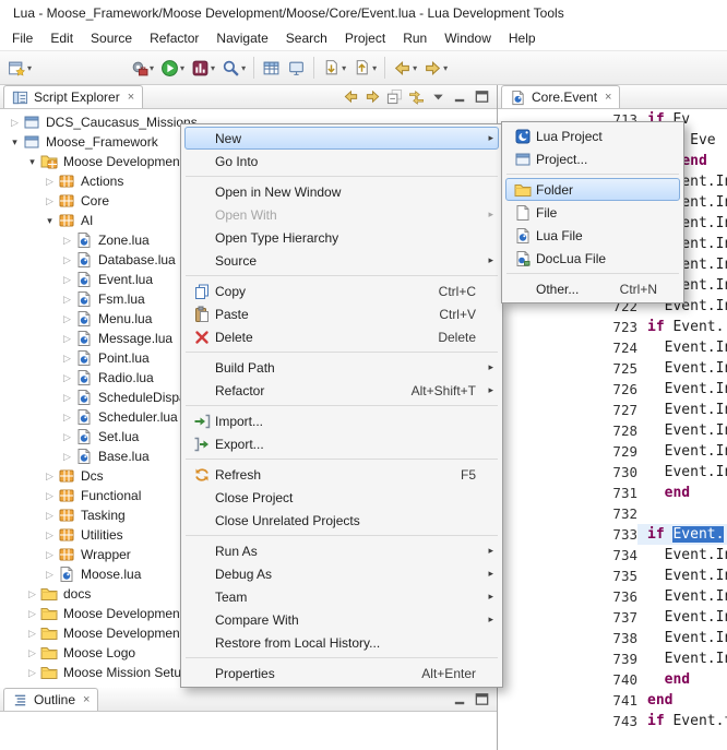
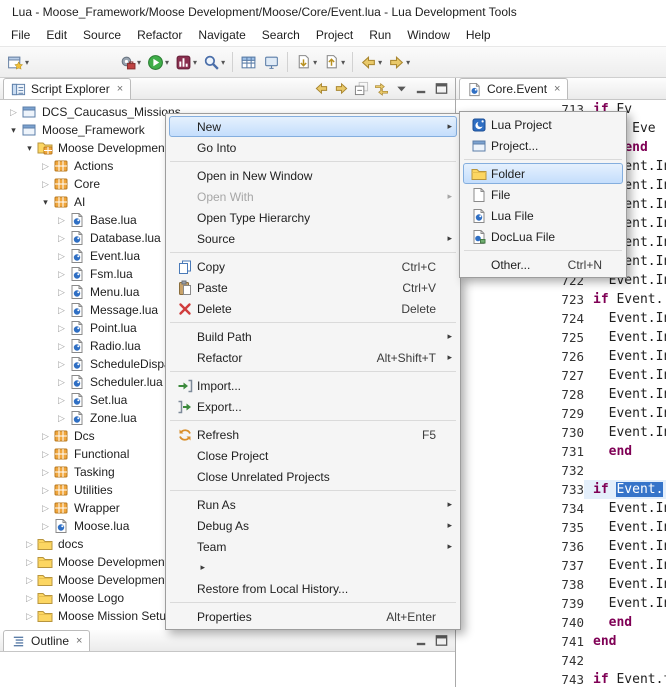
  Lua - Moose_Framework/Moose Development/Moose/Core/Event.lua - Lua Development Tools
  File
  Edit
  Source
  Refactor
  Navigate
  Search
  Project
  Run
  Window
  Help
  ▾
  ▾
  ▾
  ▾
  ▾
  ▾
  ▾
  ▾
  ▾
  Script Explorer
  ×
  ▷
  DCS_Caucasus_Missions
  ▾
  Moose_Framework
  ▾
  Moose Developmen
  ▷
  Actions
  ▷
  Core
  ▾
  AI
  ▷
- Zone.lua
+ Base.lua
  ▷
  Database.lua
  ▷
  Event.lua
  ▷
  Fsm.lua
  ▷
  Menu.lua
  ▷
  Message.lua
  ▷
  Point.lua
  ▷
  Radio.lua
  ▷
  ▷
  Scheduler.lua
  ▷
  Set.lua
  ▷
- Base.lua
+ Zone.lua
  ▷
  Dcs
  ▷
  Functional
  ▷
  Tasking
  ▷
  Utilities
  ▷
  Wrapper
  ▷
  Moose.lua
  ▷
  docs
  ▷
  Moose Developmen
  ▷
  Moose Developmen
  ▷
  Moose Logo
  ▷
  Moose Mission Setu
  Outline
  ×
  Core.Event
  ×
  713
  if Ev
  Eve
  end
  722
  Event.I
  723
  if Event.
  724
  Event.I
  725
  Event.I
  726
  Event.I
  727
  Event.I
  728
  Event.I
  729
  Event.I
  730
  Event.I
  731
  end
  732
  733
  if Event.
  734
  Event.I
  735
  Event.I
  736
  Event.I
  737
  Event.I
  738
  Event.I
  739
  Event.I
  740
  end
  741
  end
+ 742
  743
  if Event.
  New
  ▸
  Go Into
  Open in New Window
  Open With
  ▸
  Open Type Hierarchy
  Source
  ▸
  Copy
  Ctrl+C
  Paste
  Ctrl+V
  Delete
  Delete
  Build Path
  ▸
  Refactor
  Alt+Shift+T
  ▸
  Import...
  Export...
  Refresh
  F5
  Close Project
  Close Unrelated Projects
  Run As
  ▸
  Debug As
  ▸
  Team
  ▸
- Compare With
  ▸
  Restore from Local History...
  Properties
  Alt+Enter
  Lua Project
  Project...
  Folder
  File
  Lua File
  DocLua File
  Other...
  Ctrl+N
